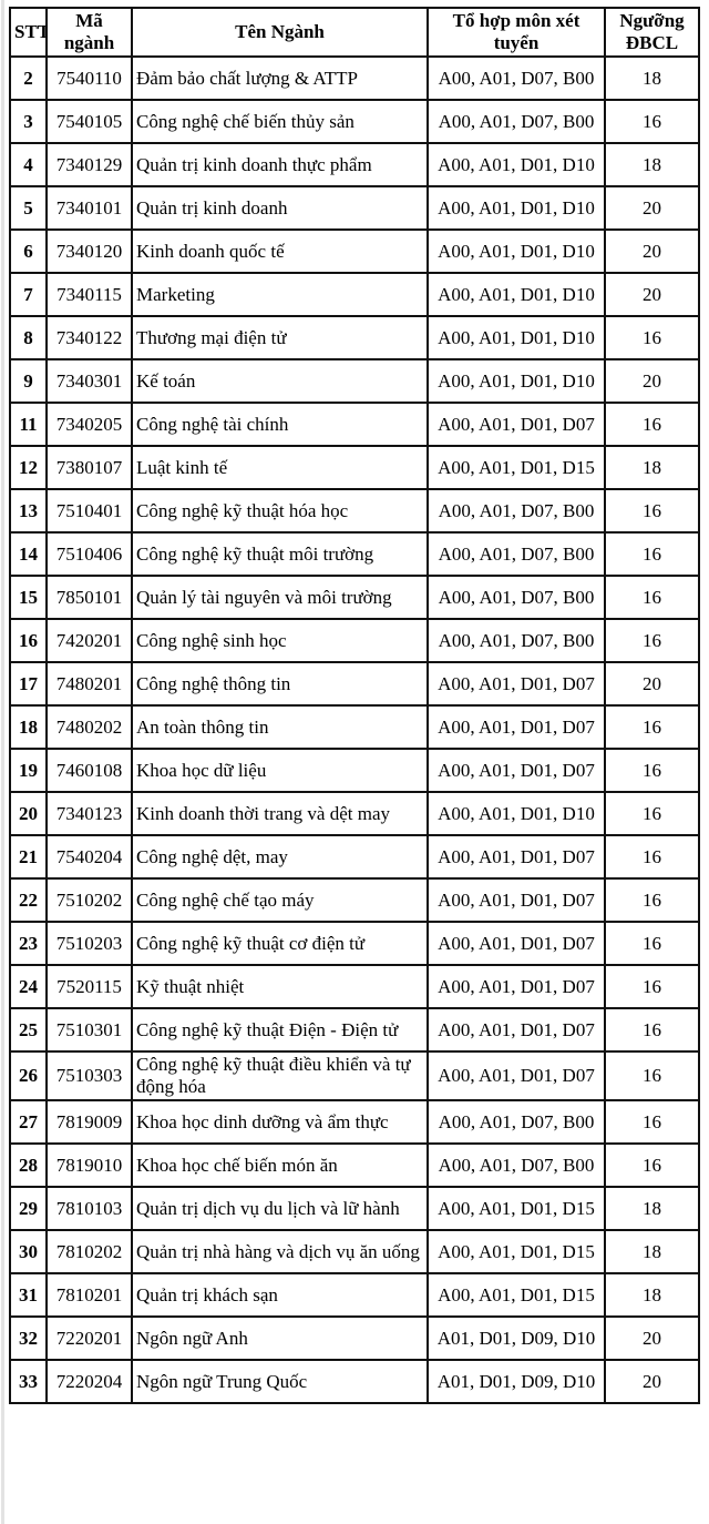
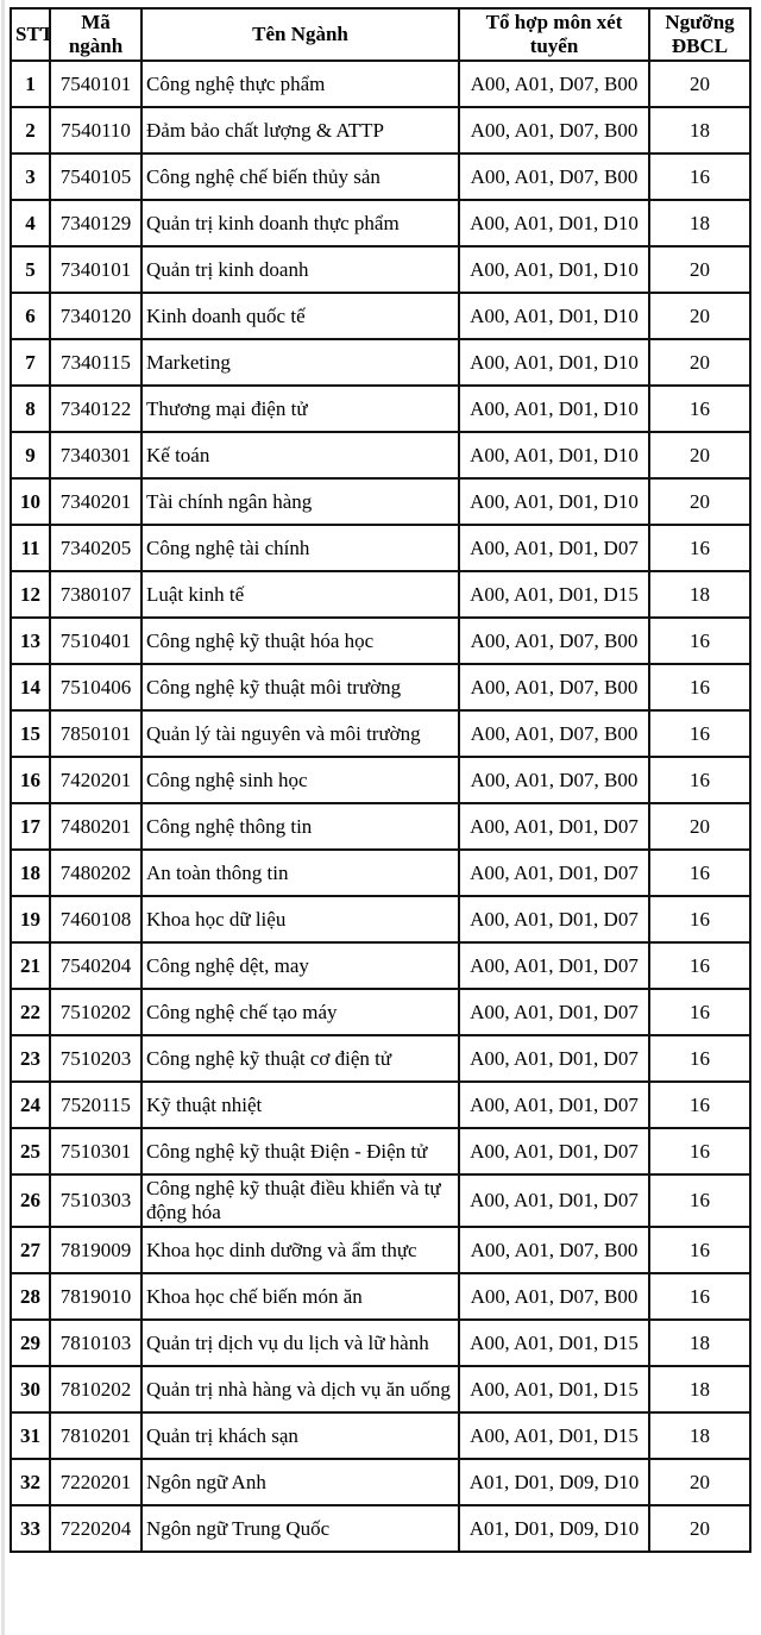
  STT	Mã ngành	Tên Ngành	Tổ hợp môn xét tuyển	Ngưỡng ĐBCL
+ 1	7540101	Công nghệ thực phẩm	A00, A01, D07, B00	20
  2	7540110	Đảm bảo chất lượng & ATTP	A00, A01, D07, B00	18
  3	7540105	Công nghệ chế biến thủy sản	A00, A01, D07, B00	16
  4	7340129	Quản trị kinh doanh thực phẩm	A00, A01, D01, D10	18
  5	7340101	Quản trị kinh doanh	A00, A01, D01, D10	20
  6	7340120	Kinh doanh quốc tế	A00, A01, D01, D10	20
  7	7340115	Marketing	A00, A01, D01, D10	20
  8	7340122	Thương mại điện tử	A00, A01, D01, D10	16
  9	7340301	Kế toán	A00, A01, D01, D10	20
+ 10	7340201	Tài chính ngân hàng	A00, A01, D01, D10	20
  11	7340205	Công nghệ tài chính	A00, A01, D01, D07	16
  12	7380107	Luật kinh tế	A00, A01, D01, D15	18
  13	7510401	Công nghệ kỹ thuật hóa học	A00, A01, D07, B00	16
  14	7510406	Công nghệ kỹ thuật môi trường	A00, A01, D07, B00	16
  15	7850101	Quản lý tài nguyên và môi trường	A00, A01, D07, B00	16
  16	7420201	Công nghệ sinh học	A00, A01, D07, B00	16
  17	7480201	Công nghệ thông tin	A00, A01, D01, D07	20
  18	7480202	An toàn thông tin	A00, A01, D01, D07	16
  19	7460108	Khoa học dữ liệu	A00, A01, D01, D07	16
- 20	7340123	Kinh doanh thời trang và dệt may	A00, A01, D01, D10	16
  21	7540204	Công nghệ dệt, may	A00, A01, D01, D07	16
  22	7510202	Công nghệ chế tạo máy	A00, A01, D01, D07	16
  23	7510203	Công nghệ kỹ thuật cơ điện tử	A00, A01, D01, D07	16
  24	7520115	Kỹ thuật nhiệt	A00, A01, D01, D07	16
  25	7510301	Công nghệ kỹ thuật Điện - Điện tử	A00, A01, D01, D07	16
  26	7510303	Công nghệ kỹ thuật điều khiển và tự động hóa	A00, A01, D01, D07	16
  27	7819009	Khoa học dinh dưỡng và ẩm thực	A00, A01, D07, B00	16
  28	7819010	Khoa học chế biến món ăn	A00, A01, D07, B00	16
  29	7810103	Quản trị dịch vụ du lịch và lữ hành	A00, A01, D01, D15	18
  30	7810202	Quản trị nhà hàng và dịch vụ ăn uống	A00, A01, D01, D15	18
  31	7810201	Quản trị khách sạn	A00, A01, D01, D15	18
  32	7220201	Ngôn ngữ Anh	A01, D01, D09, D10	20
  33	7220204	Ngôn ngữ Trung Quốc	A01, D01, D09, D10	20
